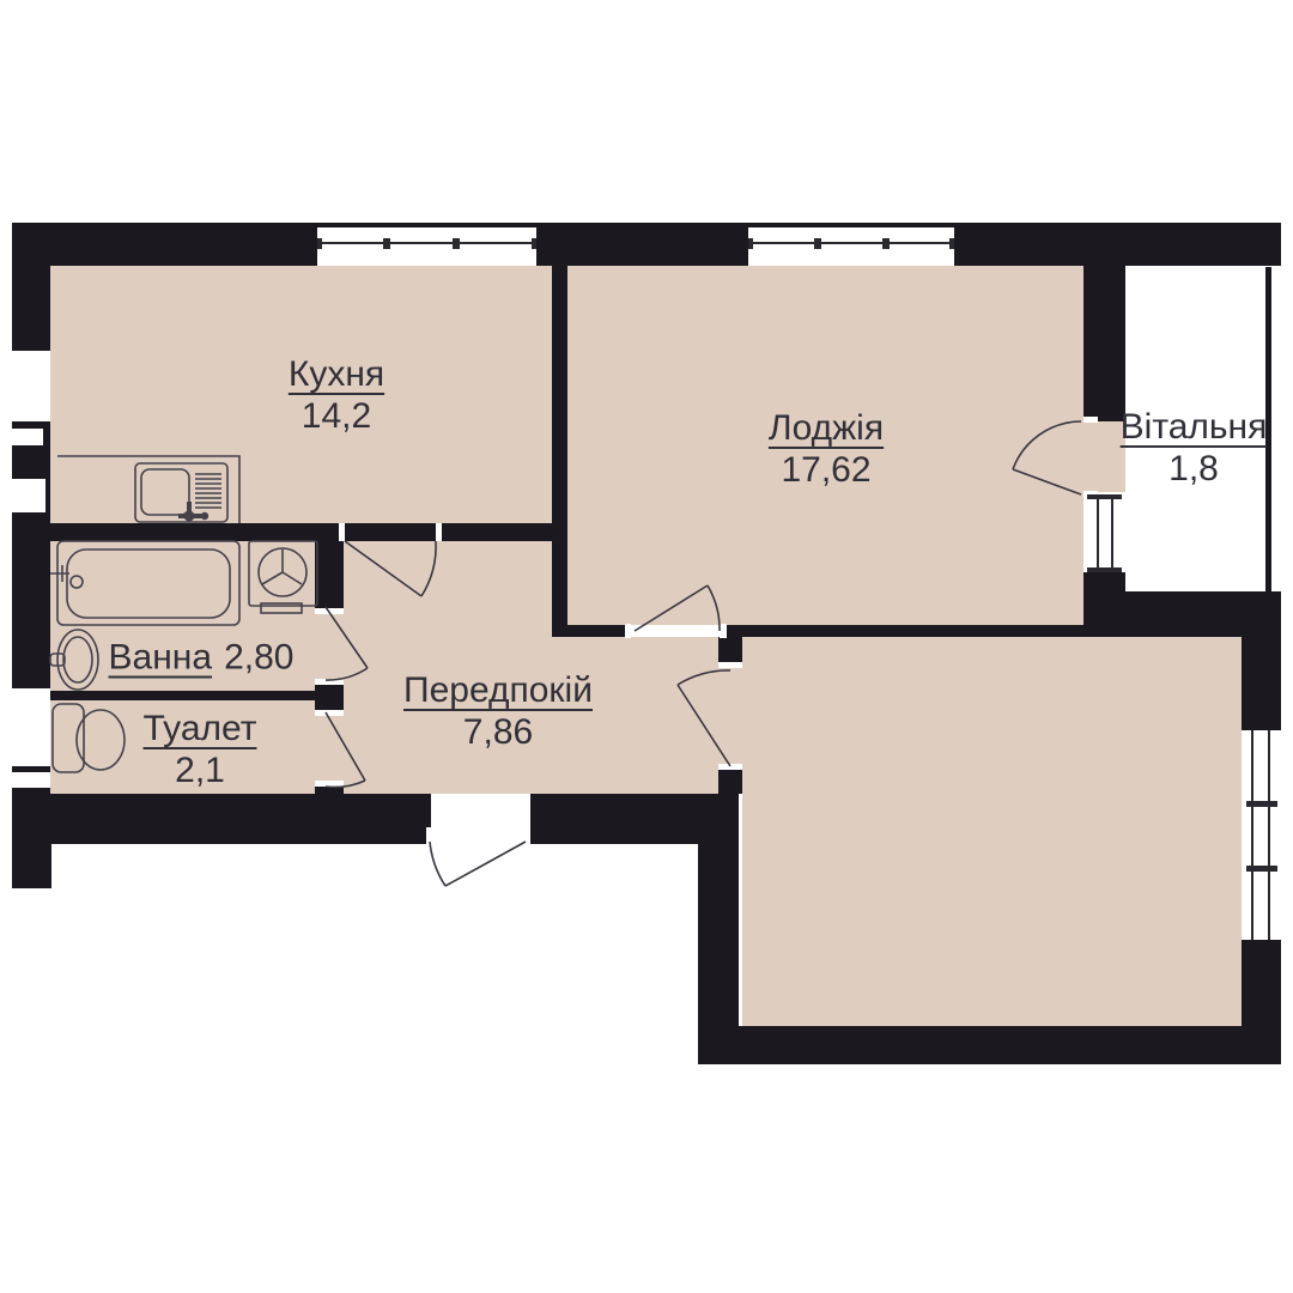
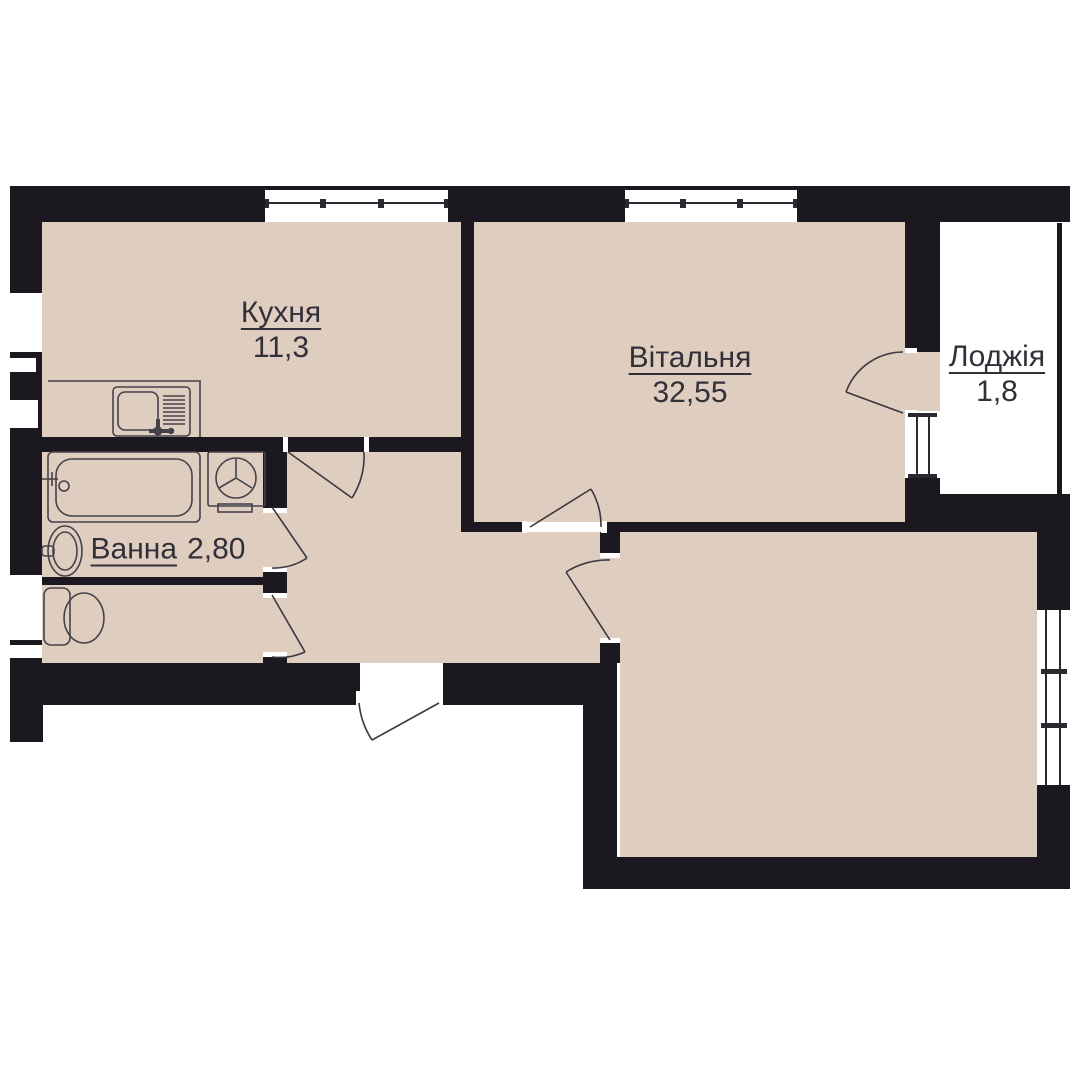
  Кухня
- 14,2
+ 11,3
- Лоджія
+ Вітальня
- 17,62
+ 32,55
- Вітальня
+ Лоджія
  1,8
  Ванна
  2,80
- Туалет
- 2,1
- Передпокій
- 7,86
